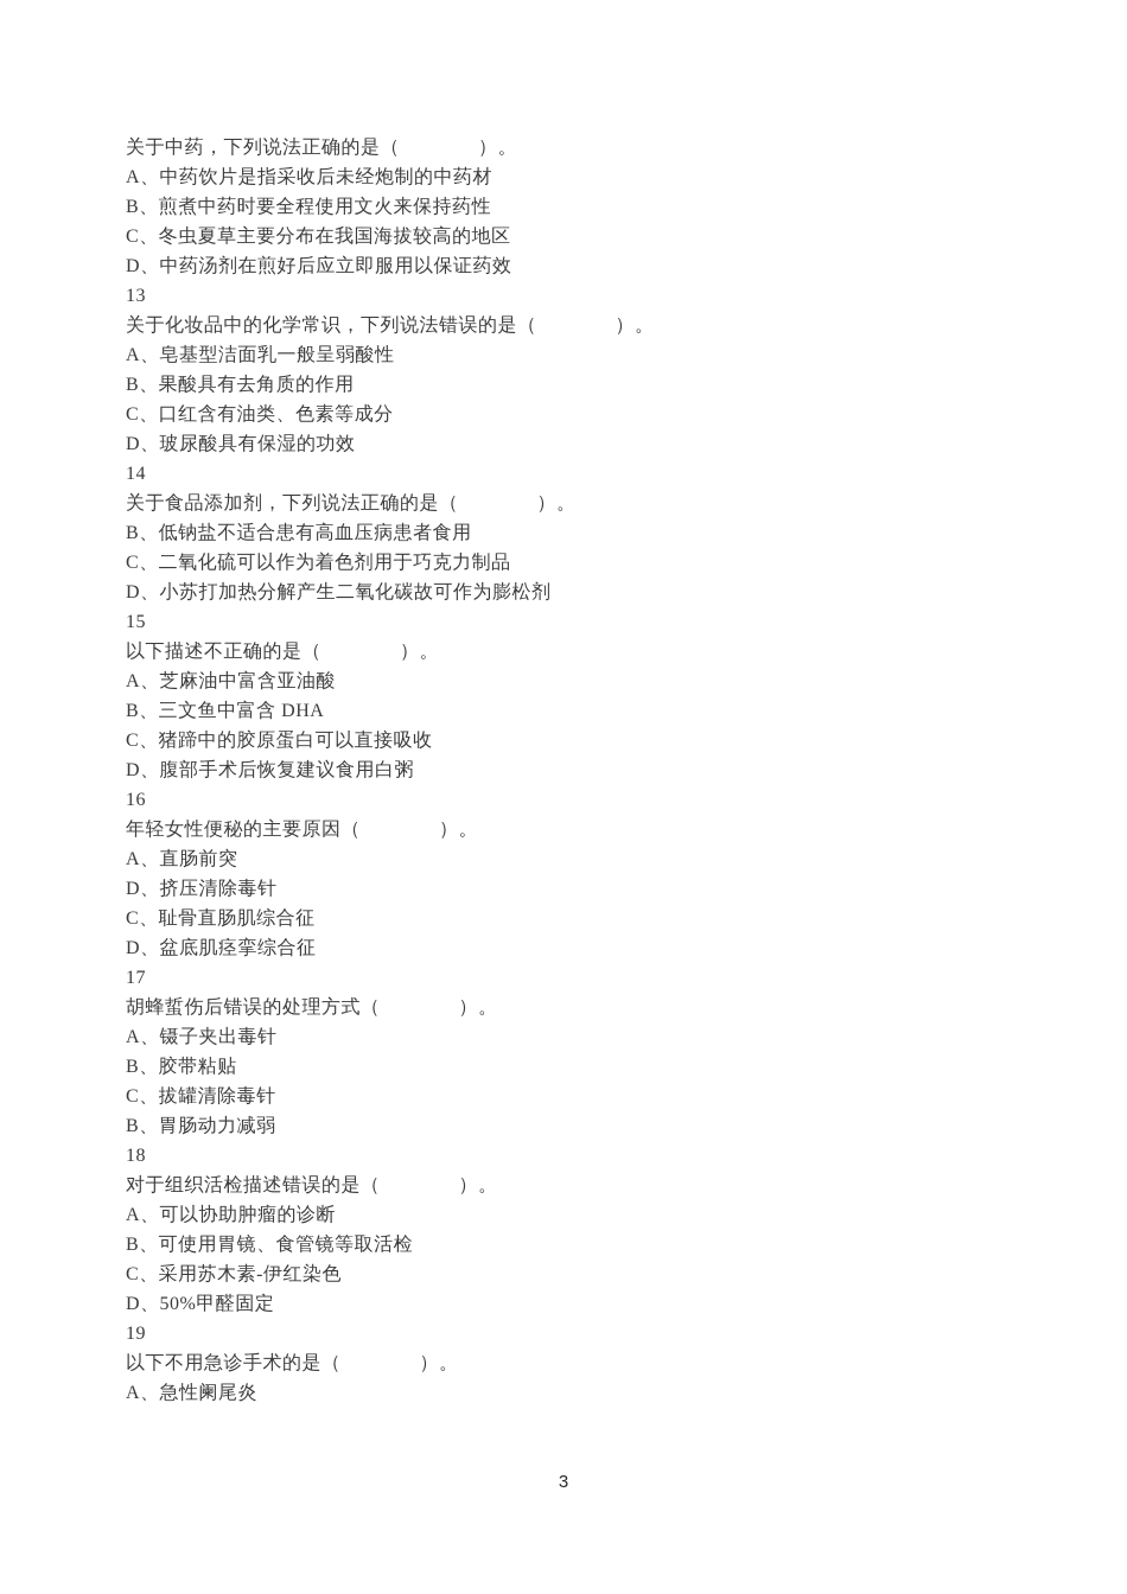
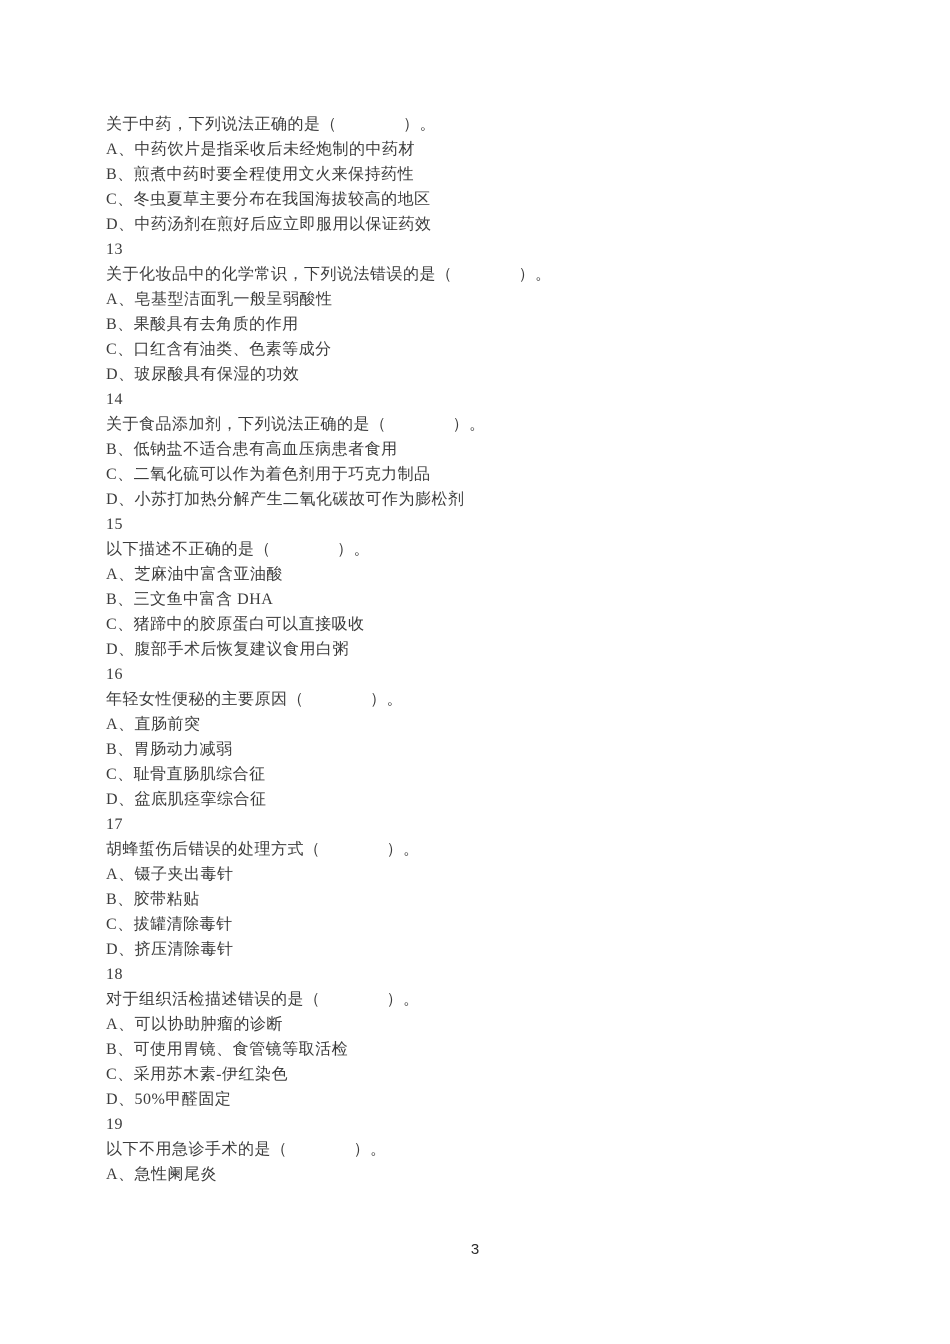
  关于中药，下列说法正确的是（ ）。
  A、中药饮片是指采收后未经炮制的中药材
  B、煎煮中药时要全程使用文火来保持药性
  C、冬虫夏草主要分布在我国海拔较高的地区
  D、中药汤剂在煎好后应立即服用以保证药效
  13
  关于化妆品中的化学常识，下列说法错误的是（ ）。
  A、皂基型洁面乳一般呈弱酸性
  B、果酸具有去角质的作用
  C、口红含有油类、色素等成分
  D、玻尿酸具有保湿的功效
  14
  关于食品添加剂，下列说法正确的是（ ）。
  B、低钠盐不适合患有高血压病患者食用
  C、二氧化硫可以作为着色剂用于巧克力制品
  D、小苏打加热分解产生二氧化碳故可作为膨松剂
  15
  以下描述不正确的是（ ）。
  A、芝麻油中富含亚油酸
  B、三文鱼中富含 DHA
  C、猪蹄中的胶原蛋白可以直接吸收
  D、腹部手术后恢复建议食用白粥
  16
  年轻女性便秘的主要原因（ ）。
  A、直肠前突
- D、挤压清除毒针
+ B、胃肠动力减弱
  C、耻骨直肠肌综合征
  D、盆底肌痉挛综合征
  17
  胡蜂蜇伤后错误的处理方式（ ）。
  A、镊子夹出毒针
  B、胶带粘贴
  C、拔罐清除毒针
- B、胃肠动力减弱
+ D、挤压清除毒针
  18
  对于组织活检描述错误的是（ ）。
  A、可以协助肿瘤的诊断
  B、可使用胃镜、食管镜等取活检
  C、采用苏木素-伊红染色
  D、50%甲醛固定
  19
  以下不用急诊手术的是（ ）。
  A、急性阑尾炎
  3
